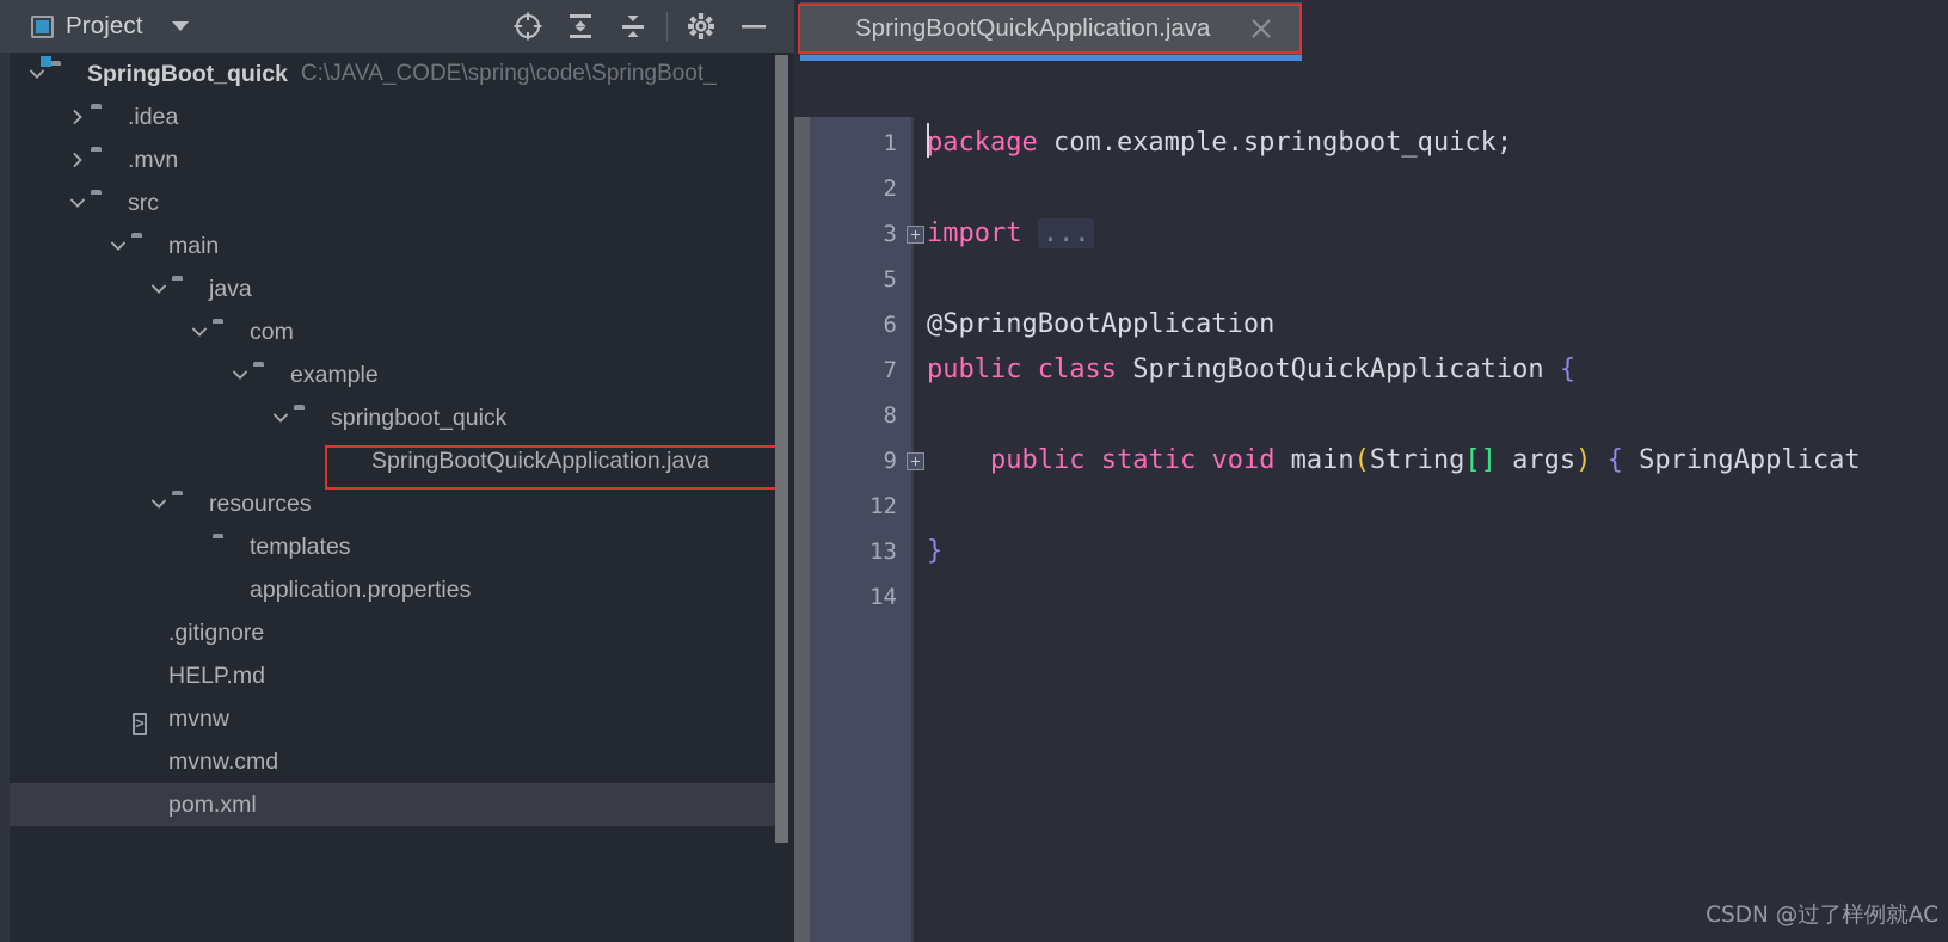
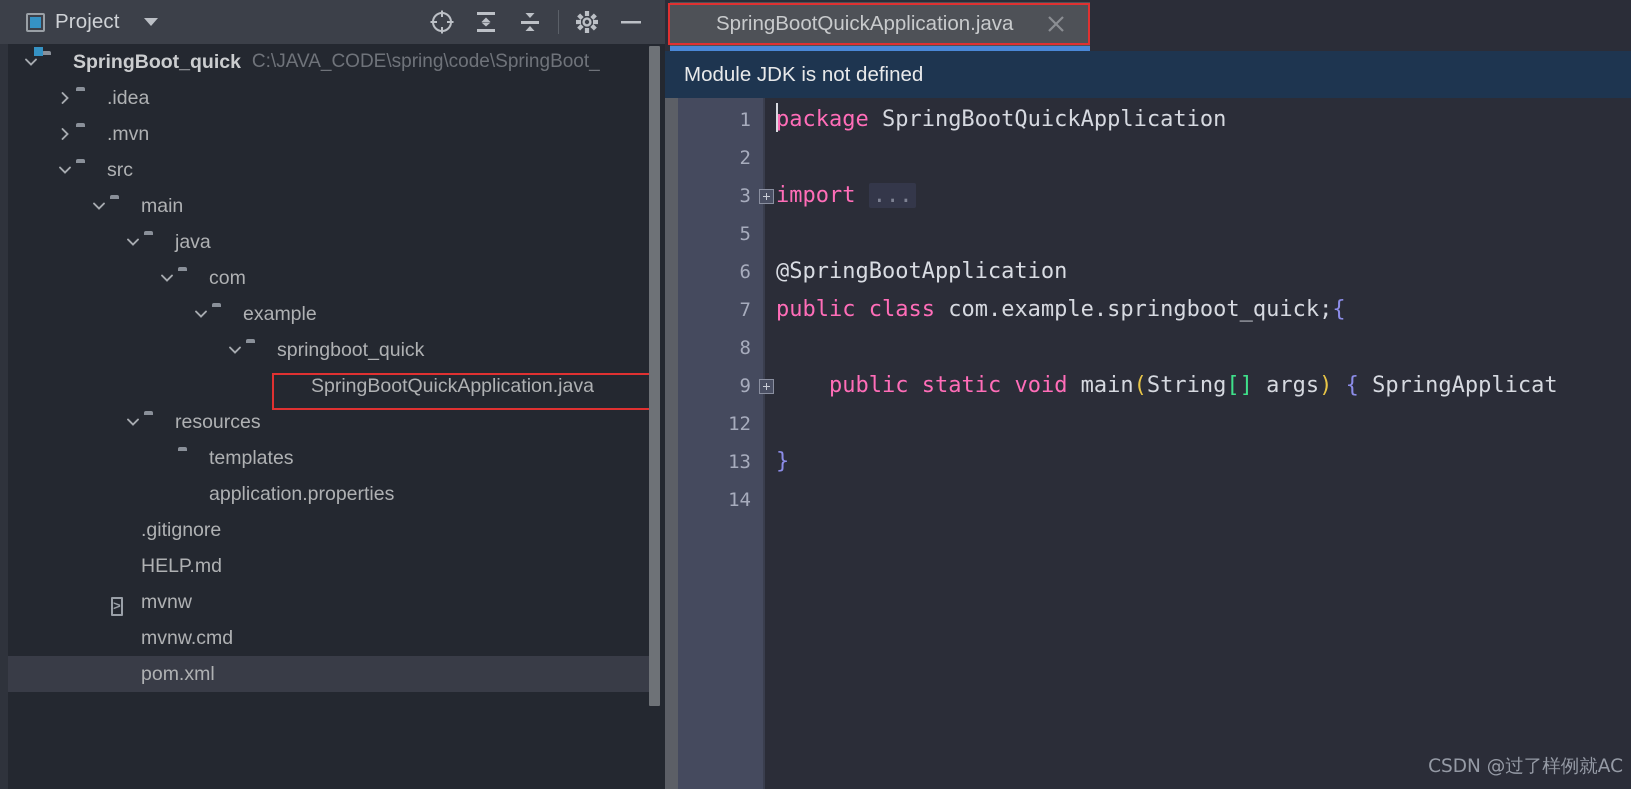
  Project
  SpringBoot_quick
  C:\JAVA_CODE\spring\code\SpringBoot_
  .idea
  .mvn
  src
  main
  java
  com
  example
  springboot_quick
  SpringBootQuickApplication.java
  resources
  templates
  application.properties
  .gitignore
  HELP.md
  >
  mvnw
  mvnw.cmd
  pom.xml
  SpringBootQuickApplication.java
+ Module JDK is not defined
  1
  2
  3
  5
  6
  7
  8
  9
  12
  13
  14
- package com.example.springboot_quick;
+ package SpringBootQuickApplication
  import ...
  @SpringBootApplication
- public class SpringBootQuickApplication {
+ public class com.example.springboot_quick;{
  public static void main(String[] args) { SpringApplicat
  }
  CSDN @过了样例就AC
